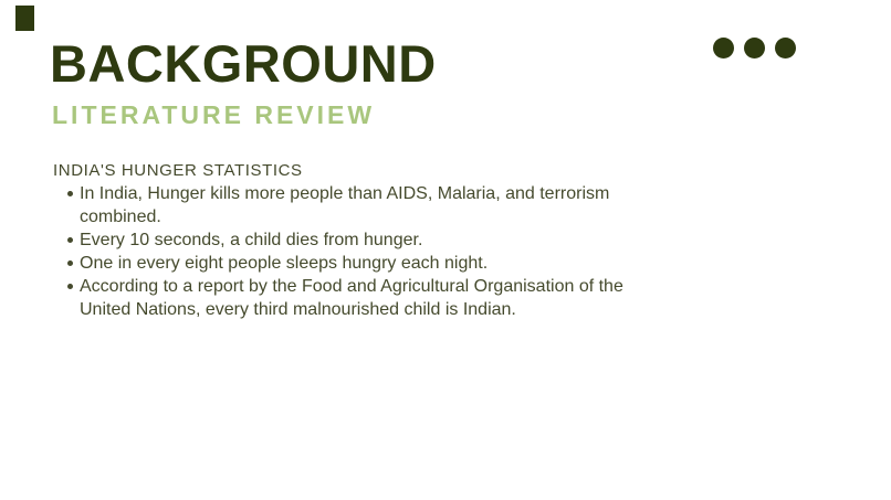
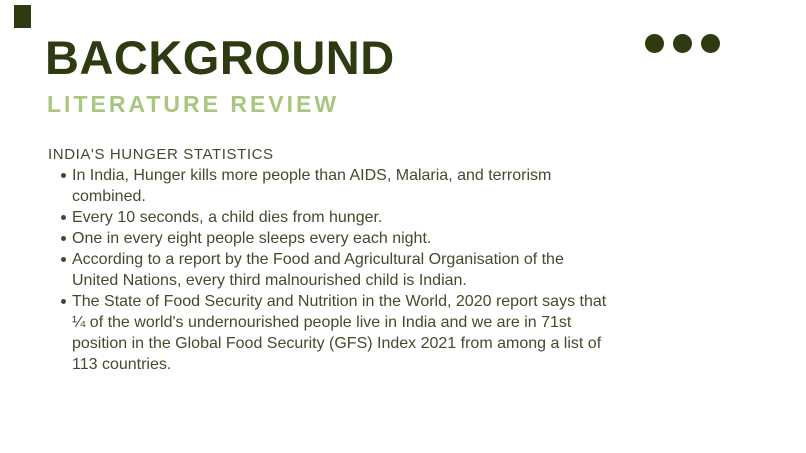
  BACKGROUND
  LITERATURE REVIEW
  INDIA'S HUNGER STATISTICS
  In India, Hunger kills more people than AIDS, Malaria, and terrorism
  combined.
  Every 10 seconds, a child dies from hunger.
- One in every eight people sleeps hungry each night.
+ One in every eight people sleeps every each night.
  According to a report by the Food and Agricultural Organisation of the
  United Nations, every third malnourished child is Indian.
+ The State of Food Security and Nutrition in the World, 2020 report says that
+ ¼ of the world's undernourished people live in India and we are in 71st
+ position in the Global Food Security (GFS) Index 2021 from among a list of
+ 113 countries.
